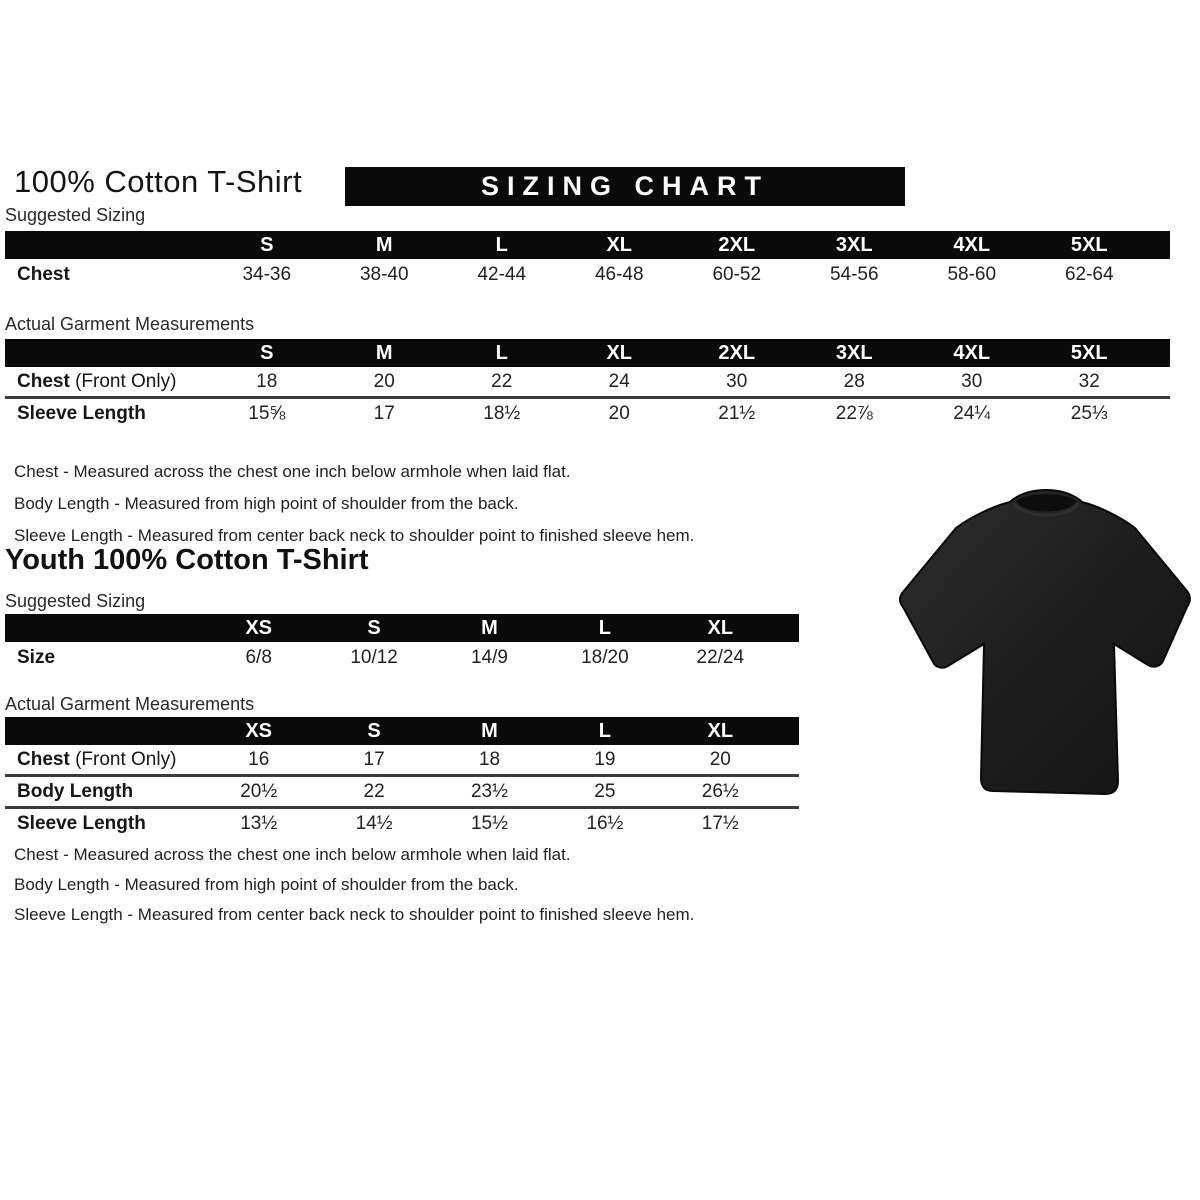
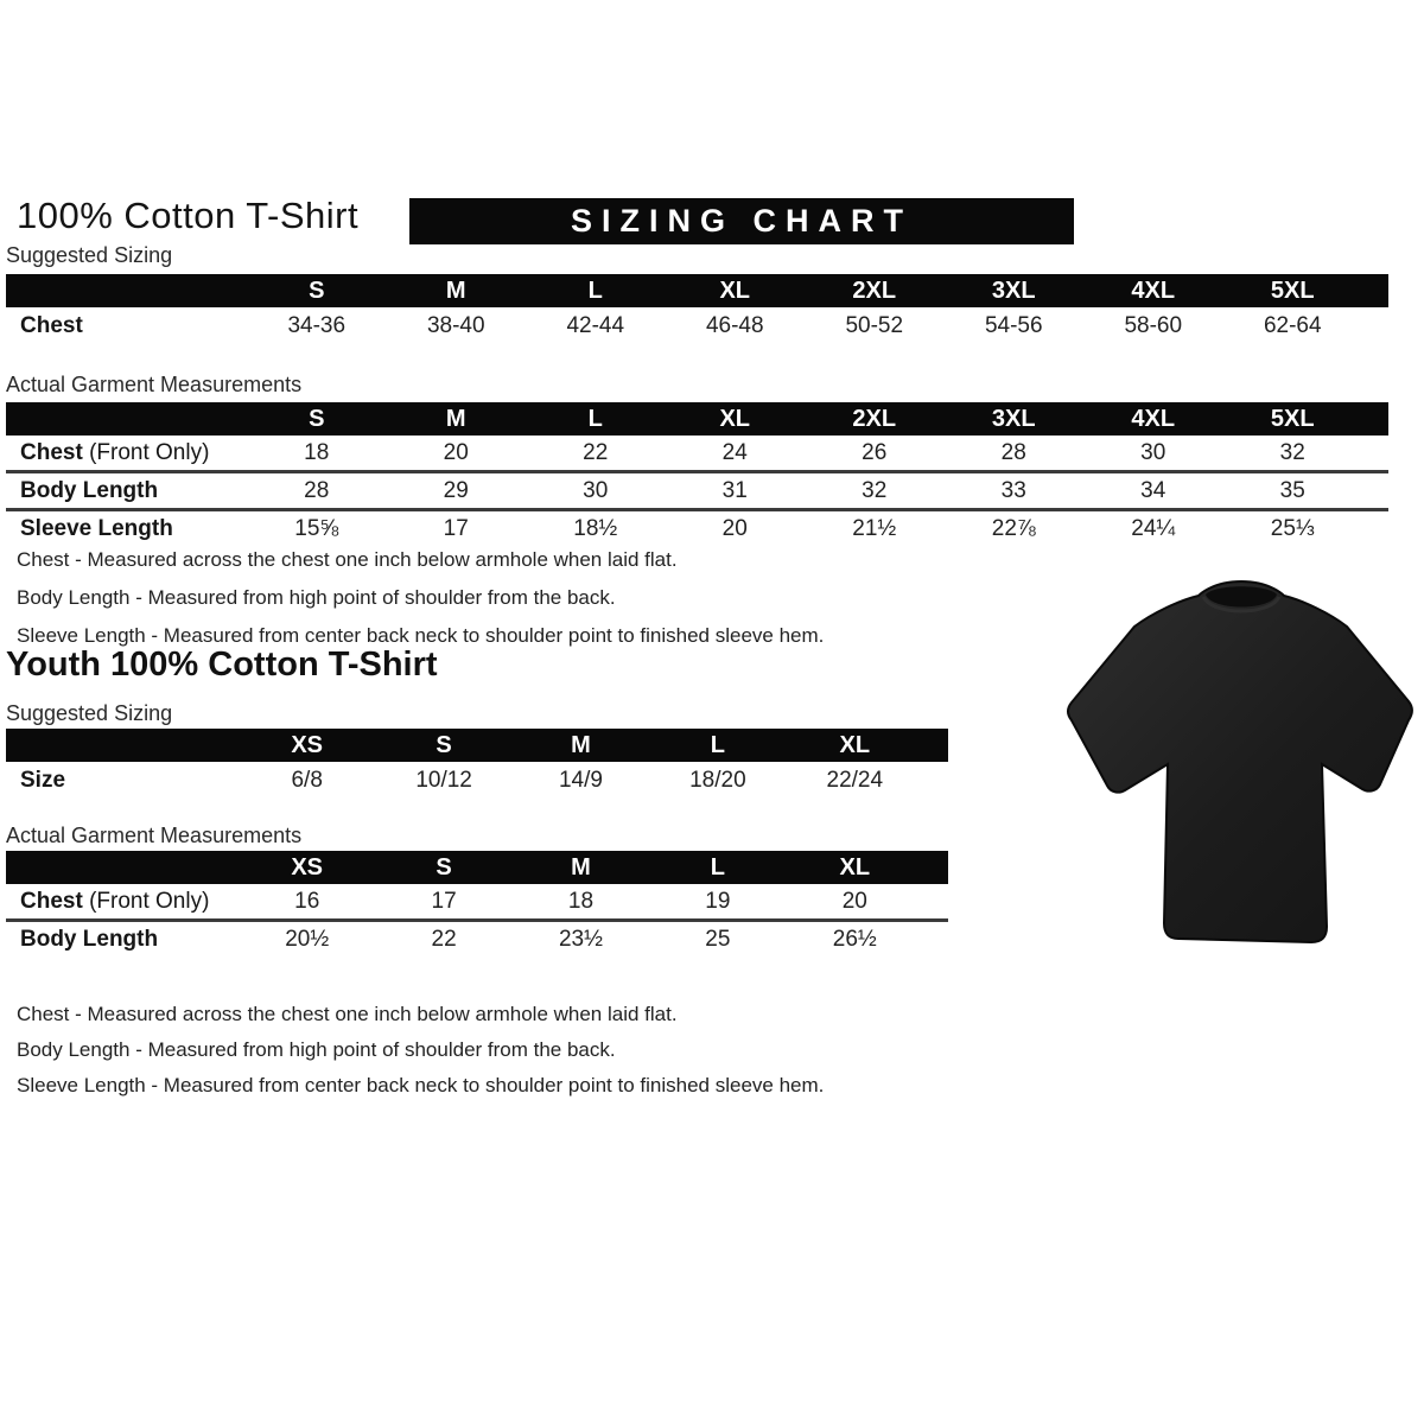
  100% Cotton T-Shirt
  SIZING CHART
  Suggested Sizing
  	S	M	L	XL	2XL	3XL	4XL	5XL
- Chest	34-36	38-40	42-44	46-48	60-52	54-56	58-60	62-64
+ Chest	34-36	38-40	42-44	46-48	50-52	54-56	58-60	62-64
  Actual Garment Measurements
  	S	M	L	XL	2XL	3XL	4XL	5XL
- Chest (Front Only)	18	20	22	24	30	28	30	32
+ Chest (Front Only)	18	20	22	24	26	28	30	32
+ Body Length	28	29	30	31	32	33	34	35
  Sleeve Length	15⅝	17	18½	20	21½	22⅞	24¼	25⅓
  Chest - Measured across the chest one inch below armhole when laid flat.
  Body Length - Measured from high point of shoulder from the back.
  Sleeve Length - Measured from center back neck to shoulder point to finished sleeve hem.
  Youth 100% Cotton T-Shirt
  Suggested Sizing
  	XS	S	M	L	XL
  Size	6/8	10/12	14/9	18/20	22/24
  Actual Garment Measurements
  	XS	S	M	L	XL
  Chest (Front Only)	16	17	18	19	20
  Body Length	20½	22	23½	25	26½
- Sleeve Length	13½	14½	15½	16½	17½
  Chest - Measured across the chest one inch below armhole when laid flat.
  Body Length - Measured from high point of shoulder from the back.
  Sleeve Length - Measured from center back neck to shoulder point to finished sleeve hem.
